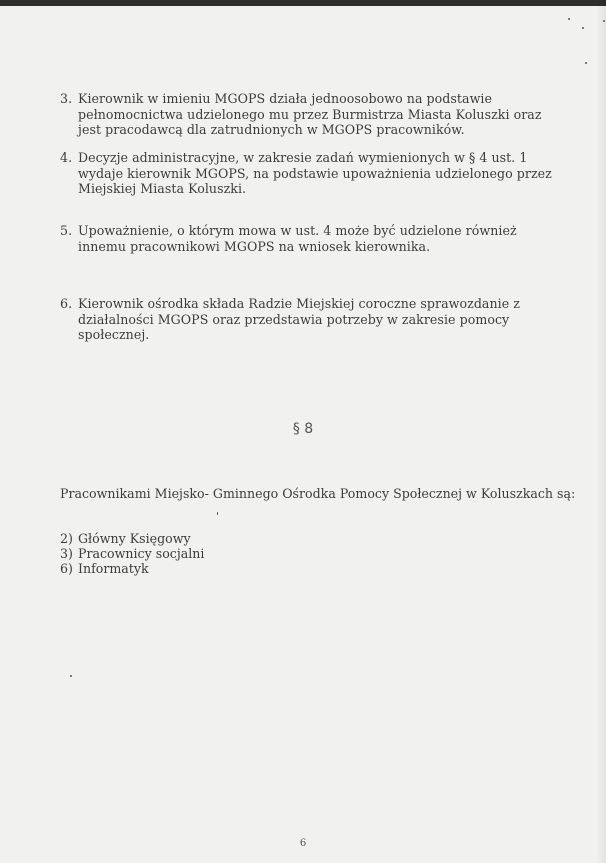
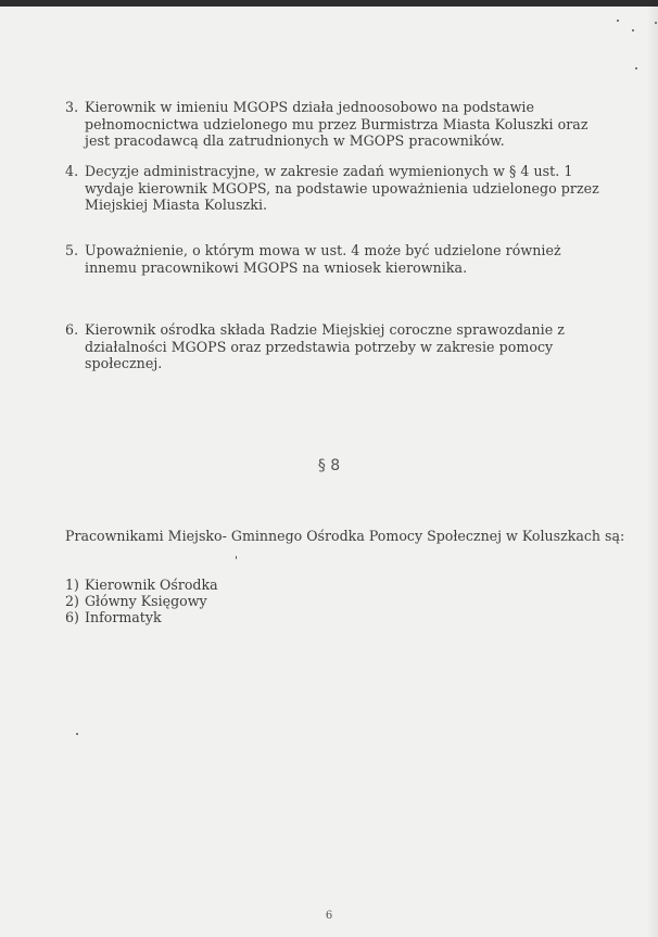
  3.
  Kierownik w imieniu MGOPS działa jednoosobowo na podstawie pełnomocnictwa udzielonego mu przez Burmistrza Miasta Koluszki oraz jest pracodawcą dla zatrudnionych w MGOPS pracowników.
  4.
  Decyzje administracyjne, w zakresie zadań wymienionych w § 4 ust. 1 wydaje kierownik MGOPS, na podstawie upoważnienia udzielonego przez Miejskiej Miasta Koluszki.
  5.
  Upoważnienie, o którym mowa w ust. 4 może być udzielone również innemu pracownikowi MGOPS na wniosek kierownika.
  6.
  Kierownik ośrodka składa Radzie Miejskiej coroczne sprawozdanie z działalności MGOPS oraz przedstawia potrzeby w zakresie pomocy społecznej.
  § 8
  Pracownikami Miejsko- Gminnego Ośrodka Pomocy Społecznej w Koluszkach są:
+ 1) Kierownik Ośrodka
  2) Główny Księgowy
- 3) Pracownicy socjalni
  6) Informatyk
  6
